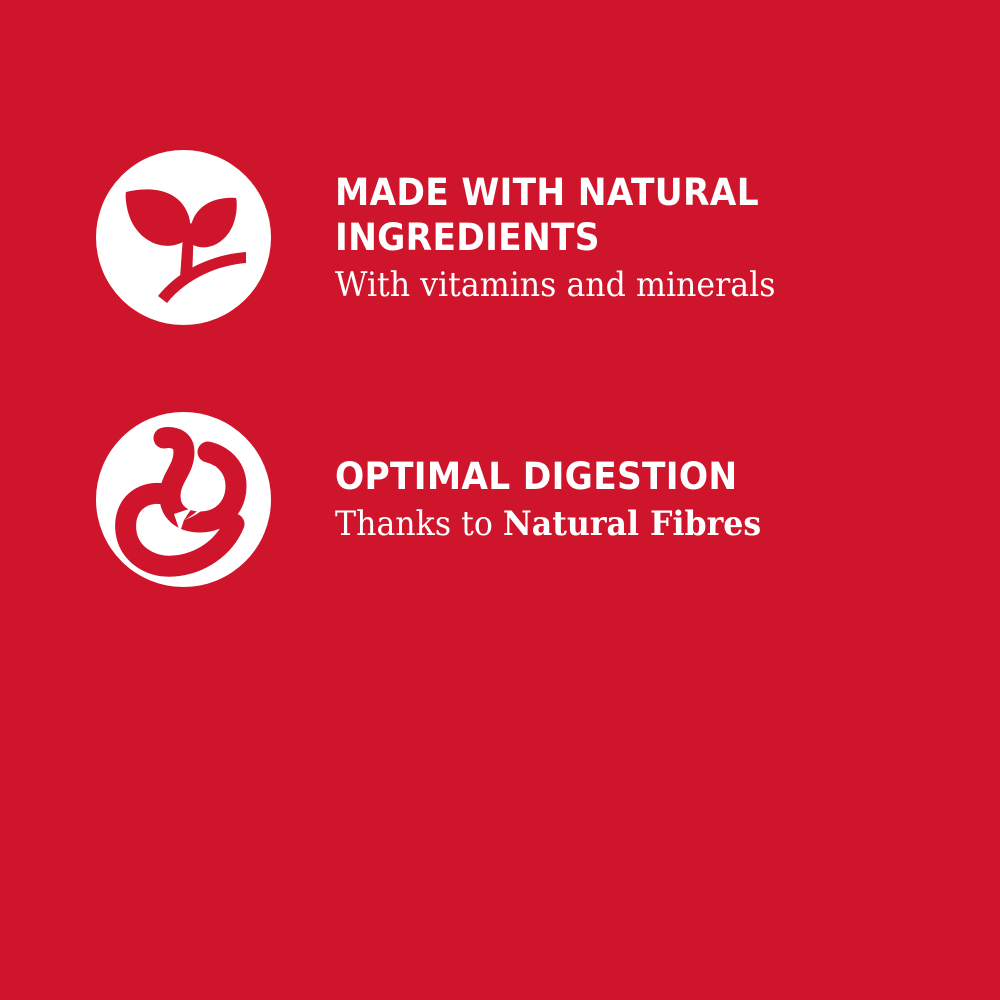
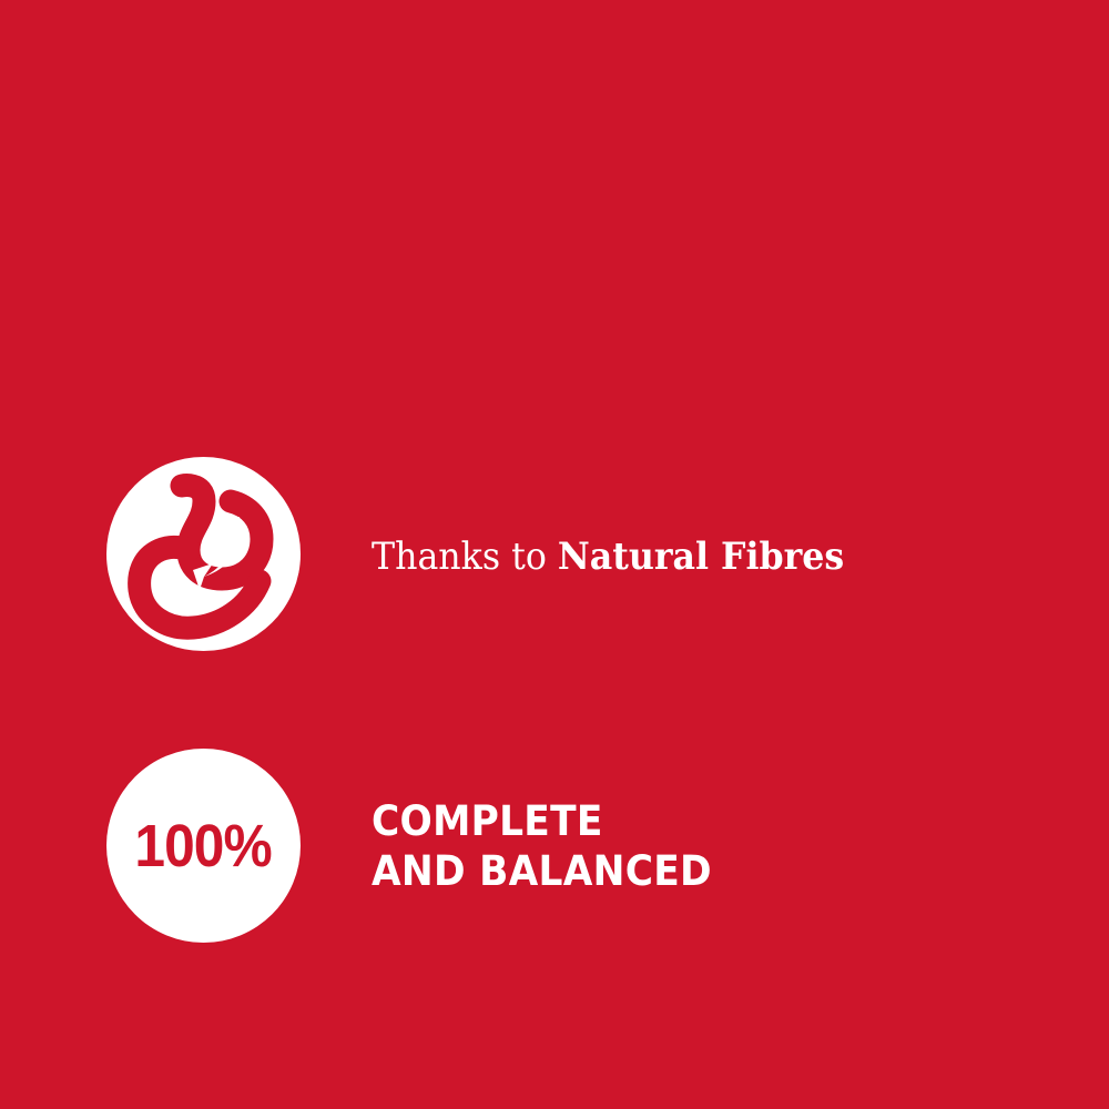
- MADE WITH NATURAL
- INGREDIENTS
- With vitamins and minerals
- OPTIMAL DIGESTION
  Thanks to Natural Fibres
+ 100%
+ COMPLETE
+ AND BALANCED
